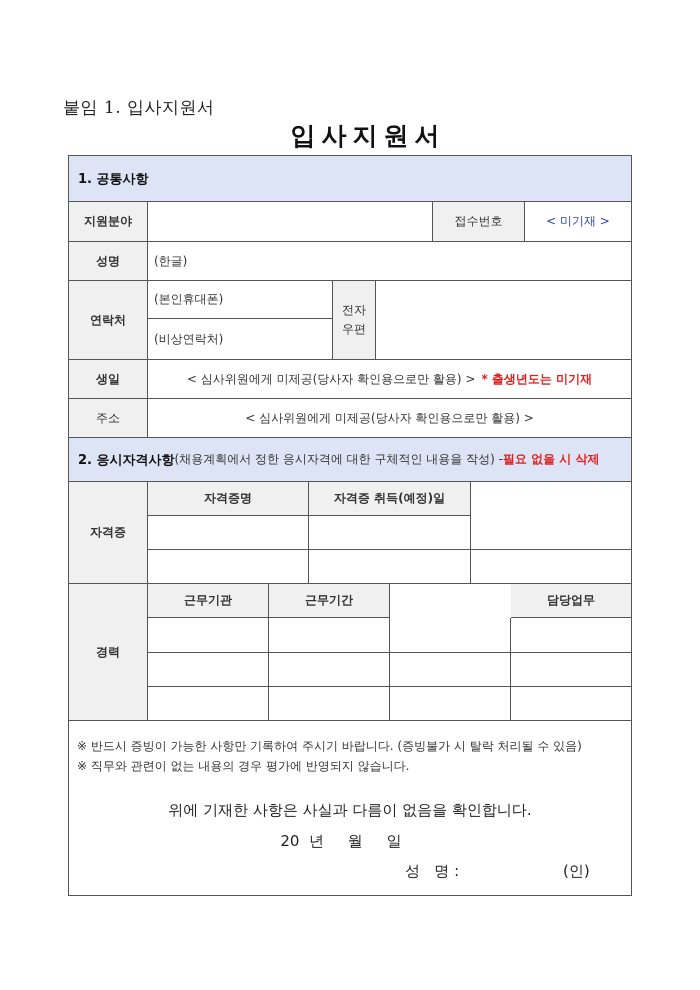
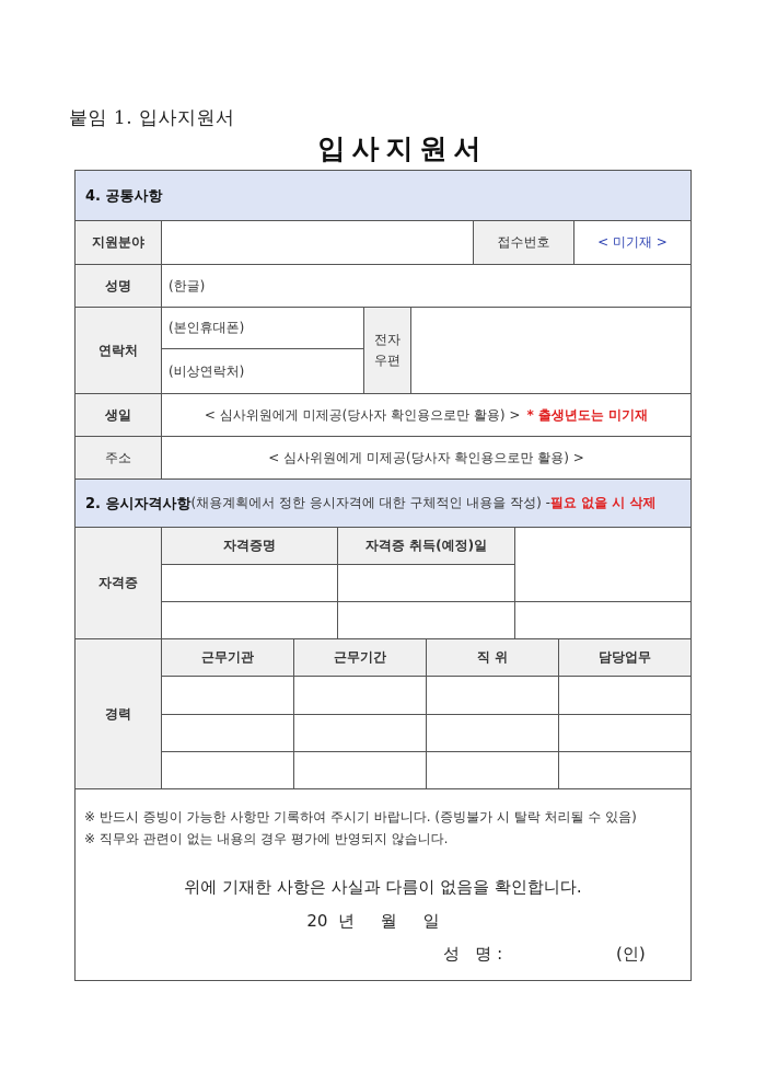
  붙임 1. 입사지원서
  입사지원서
- 1. 공통사항
+ 4. 공통사항
  지원분야
  접수번호
  < 미기재 >
  성명
  (한글)
  연락처
  (본인휴대폰)
  (비상연락처)
  전자
  우편
  생일
  < 심사위원에게 미제공(당사자 확인용으로만 활용) >
  * 출생년도는 미기재
  주소
  < 심사위원에게 미제공(당사자 확인용으로만 활용) >
  2. 응시자격사항
  (채용계획에서 정한 응시자격에 대한 구체적인 내용을 작성) -
  필요 없을 시 삭제
  자격증
  자격증명
  자격증 취득(예정)일
  경력
  근무기관
  근무기간
+ 직 위
  담당업무
  ※ 반드시 증빙이 가능한 사항만 기록하여 주시기 바랍니다. (증빙불가 시 탈락 처리될 수 있음)
  ※ 직무와 관련이 없는 내용의 경우 평가에 반영되지 않습니다.
  위에 기재한 사항은 사실과 다름이 없음을 확인합니다.
  20 년 월 일
  성 명 :
  (인)
